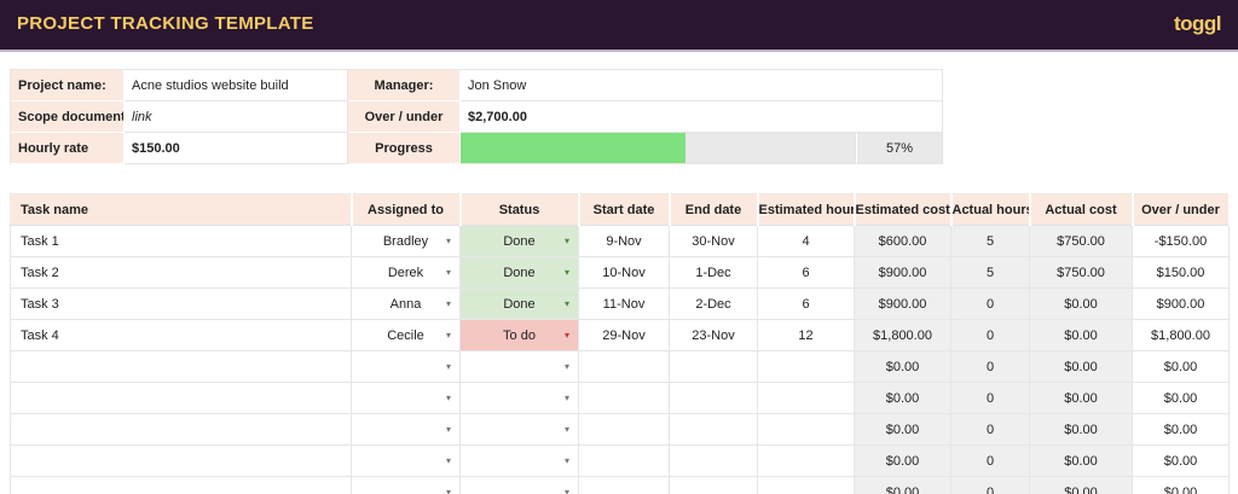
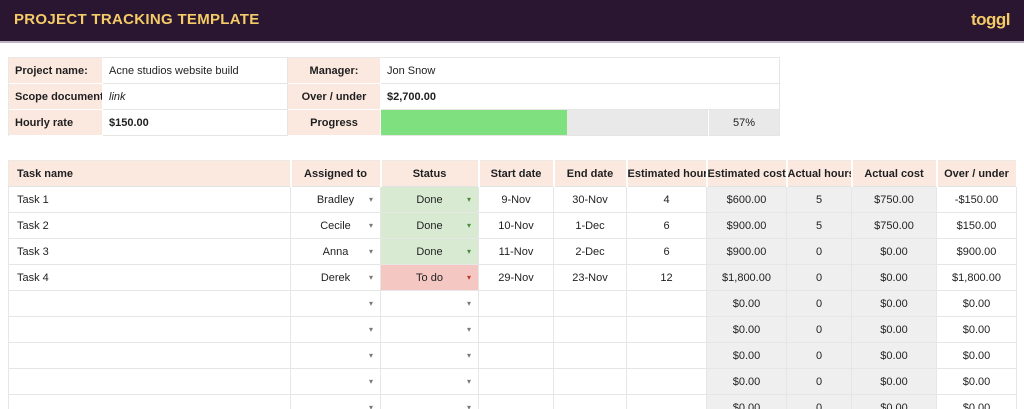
  PROJECT TRACKING TEMPLATE
  toggl
  Project name:
  Acne studios website build
  Manager:
  Jon Snow
  Scope document
  link
  Over / under
  $2,700.00
  Hourly rate
  $150.00
  Progress
  57%
  Task name	Assigned to	Status	Start date	End date	Estimated hour	Estimated cost	Actual hour	Actual cost	Over / under
  Task 1	Bradley ▾	Done ▾	9-Nov	30-Nov	4	$600.00	5	$750.00	-$150.00
- Task 2	Derek ▾	Done ▾	10-Nov	1-Dec	6	$900.00	5	$750.00	$150.00
+ Task 2	Cecile ▾	Done ▾	10-Nov	1-Dec	6	$900.00	5	$750.00	$150.00
  Task 3	Anna ▾	Done ▾	11-Nov	2-Dec	6	$900.00	0	$0.00	$900.00
- Task 4	Cecile ▾	To do ▾	29-Nov	23-Nov	12	$1,800.00	0	$0.00	$1,800.00
+ Task 4	Derek ▾	To do ▾	29-Nov	23-Nov	12	$1,800.00	0	$0.00	$1,800.00
  	▾	▾				$0.00	0	$0.00	$0.00
  	▾	▾				$0.00	0	$0.00	$0.00
  	▾	▾				$0.00	0	$0.00	$0.00
  	▾	▾				$0.00	0	$0.00	$0.00
  	▾	▾				$0.00	0	$0.00	$0.00
